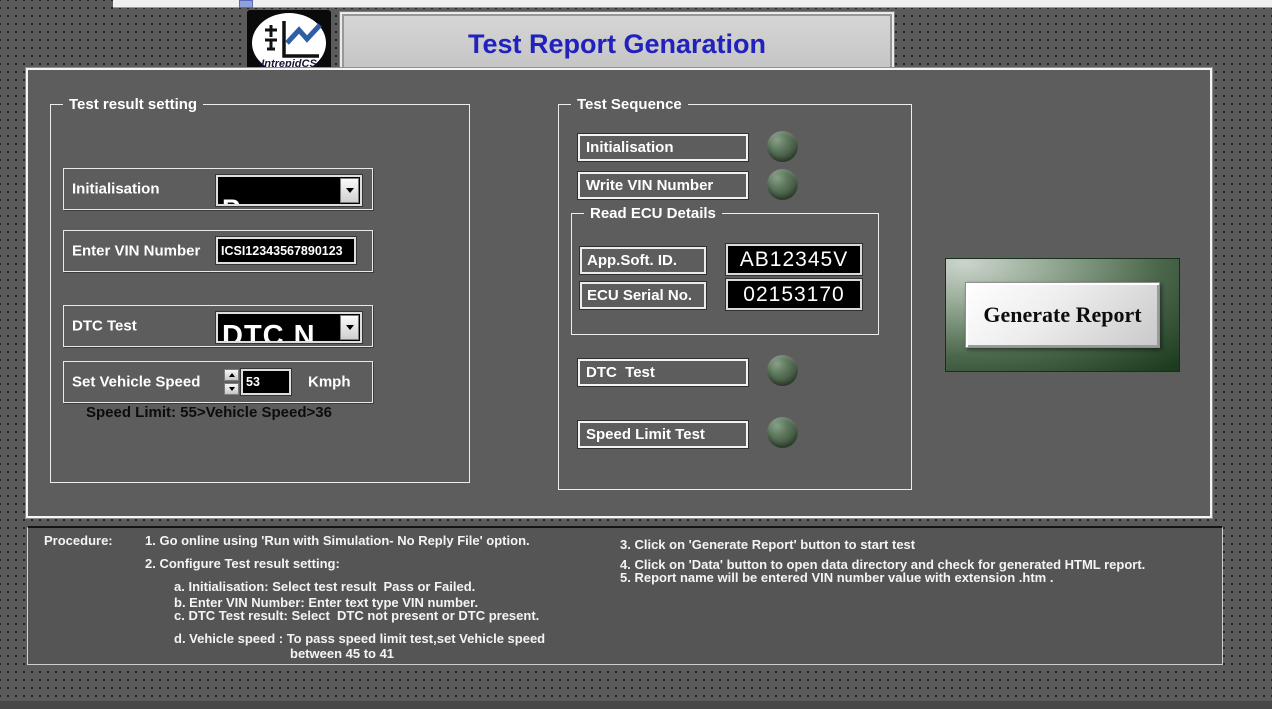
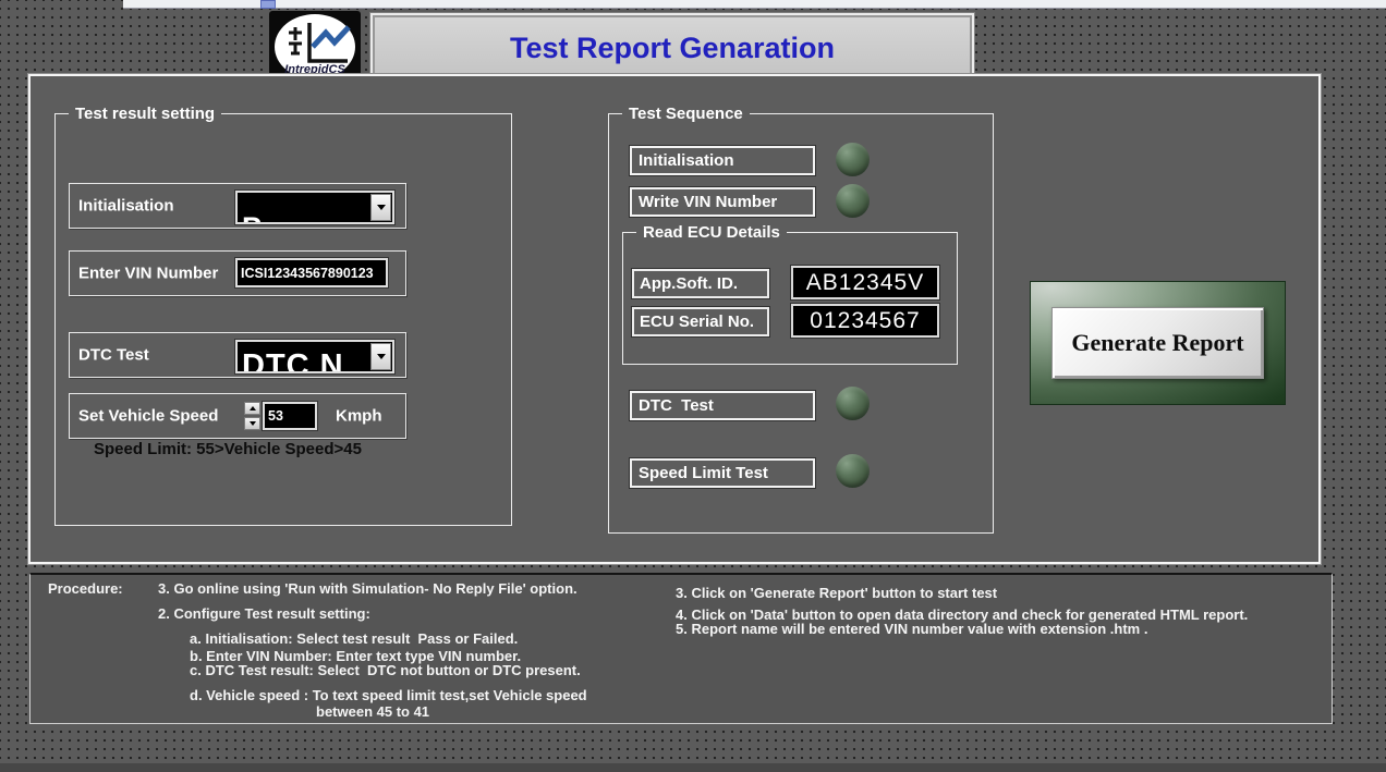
  IntrepidCS
  Test Report Genaration
  Test result setting
  Initialisation
  Enter VIN Number
  ICSI12343567890123
  DTC Test
  DTC N
  Set Vehicle Speed
  53
  Kmph
- Speed Limit: 55>Vehicle Speed>36
+ Speed Limit: 55>Vehicle Speed>45
  Test Sequence
  Initialisation
  Write VIN Number
  Read ECU Details
  App.Soft. ID.
  AB12345V
  ECU Serial No.
- 02153170
+ 01234567
  DTC Test
  Speed Limit Test
  Generate Report
  Procedure:
- 1. Go online using 'Run with Simulation- No Reply File' option.
+ 3. Go online using 'Run with Simulation- No Reply File' option.
  2. Configure Test result setting:
  a. Initialisation: Select test result Pass or Failed.
  b. Enter VIN Number: Enter text type VIN number.
- c. DTC Test result: Select DTC not present or DTC present.
+ c. DTC Test result: Select DTC not button or DTC present.
- d. Vehicle speed : To pass speed limit test,set Vehicle speed
+ d. Vehicle speed : To text speed limit test,set Vehicle speed
  between 45 to 41
  3. Click on 'Generate Report' button to start test
  4. Click on 'Data' button to open data directory and check for generated HTML report.
  5. Report name will be entered VIN number value with extension .htm .
